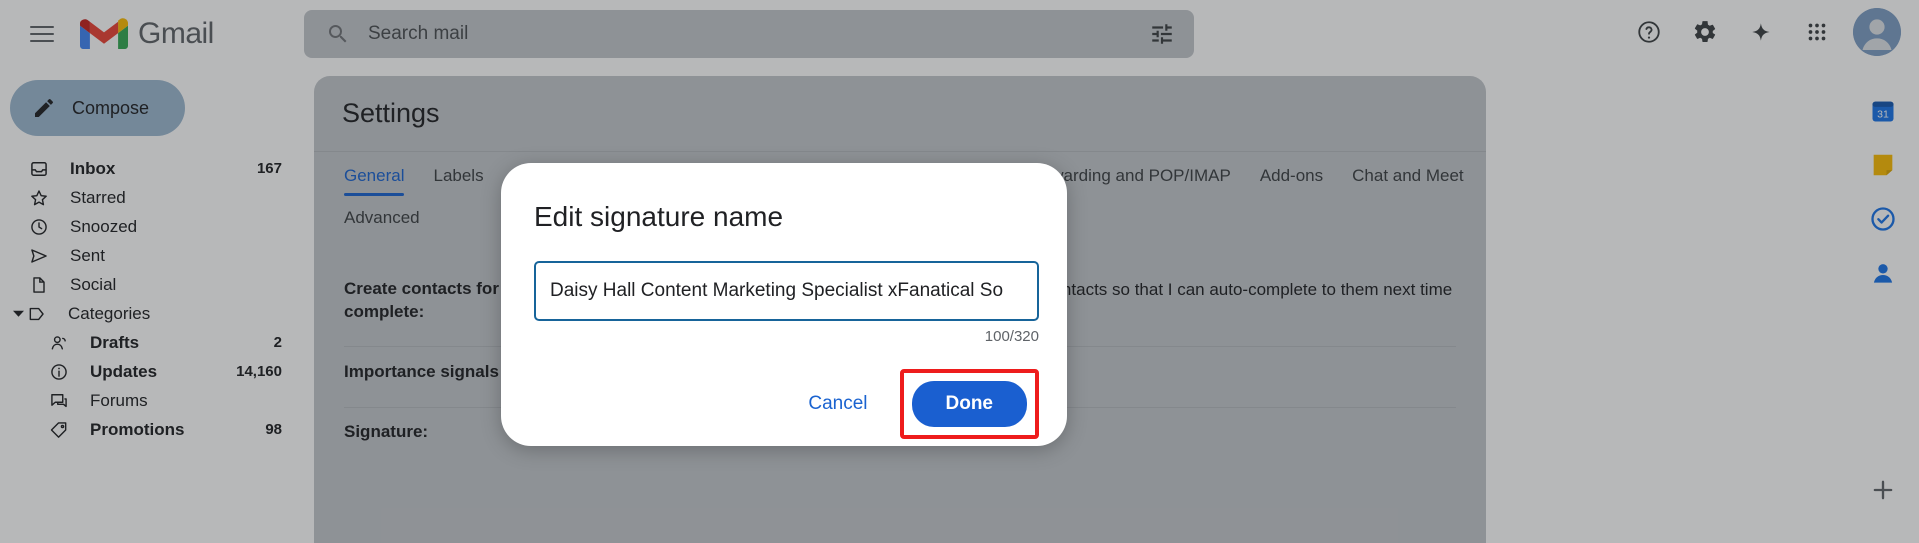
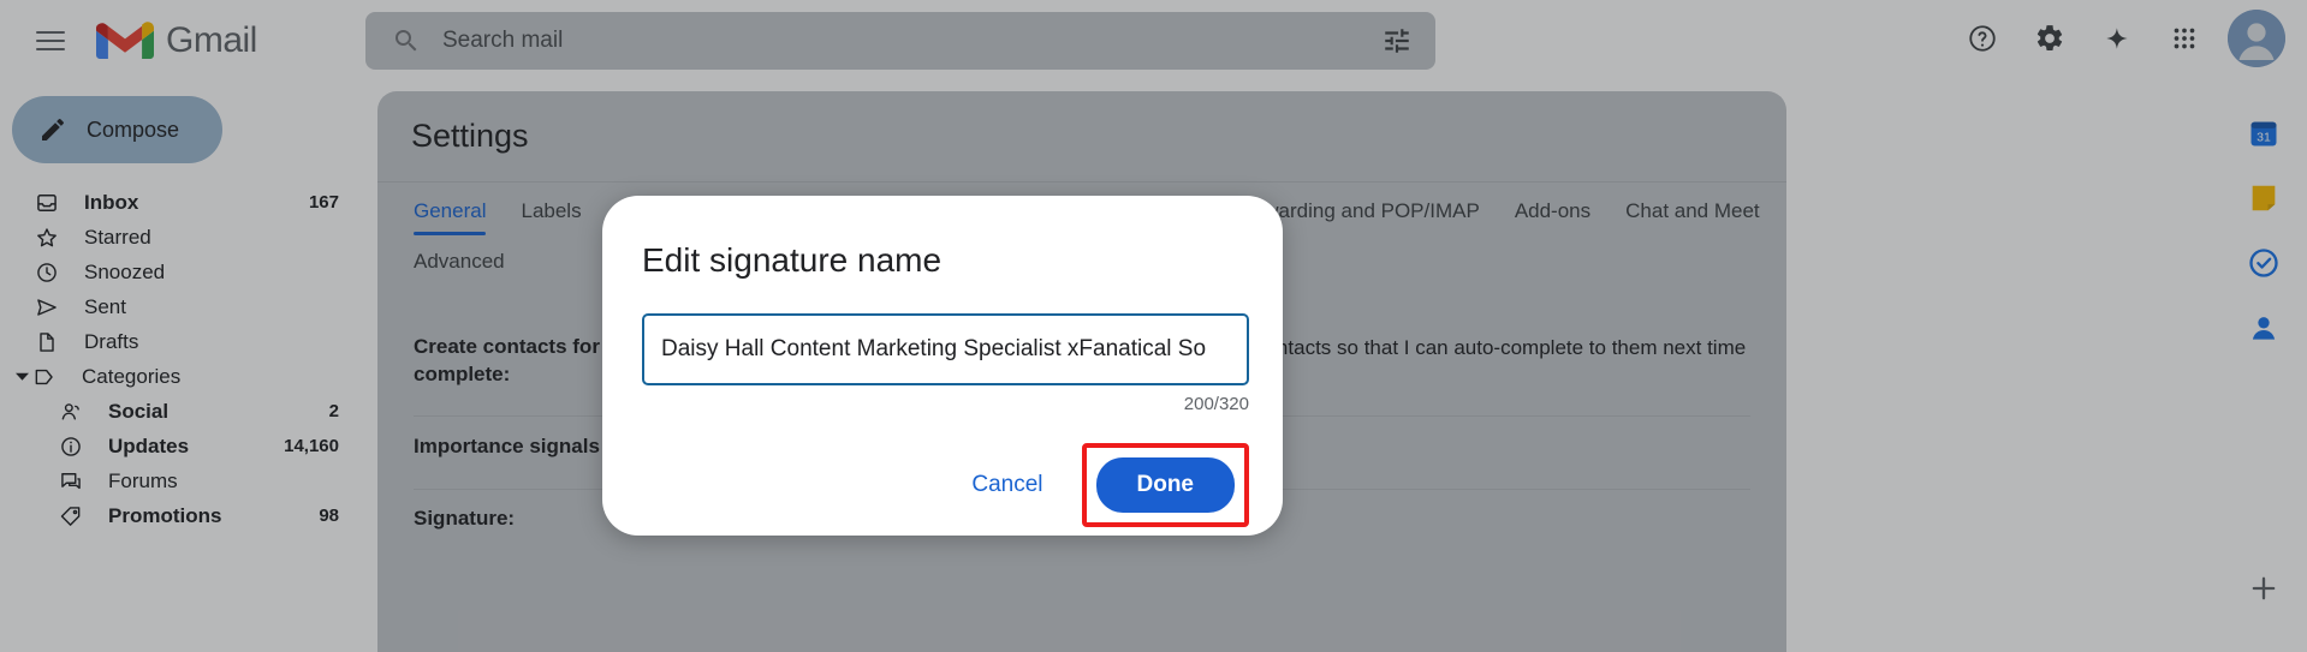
  Gmail
  Search mail
  Compose
  Inbox
  167
  Starred
  Snoozed
  Sent
- Social
+ Drafts
  Categories
- Drafts
+ Social
  2
  Updates
  14,160
  Forums
  Promotions
  98
  Settings
  General
  Labels
  arding and POP/IMAP
  Add-ons
  Chat and Meet
  Advanced
  Create contacts forcomplete:
  Importance signals
  Signature:
  31
  Edit signature name
  Daisy Hall Content Marketing Specialist xFanatical So
- 100/320
+ 200/320
  Cancel
  Done
